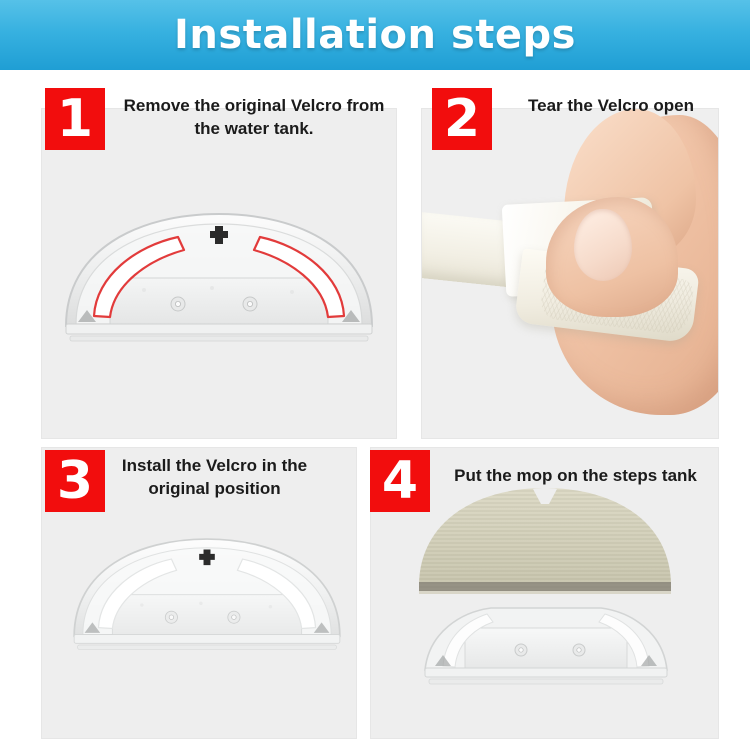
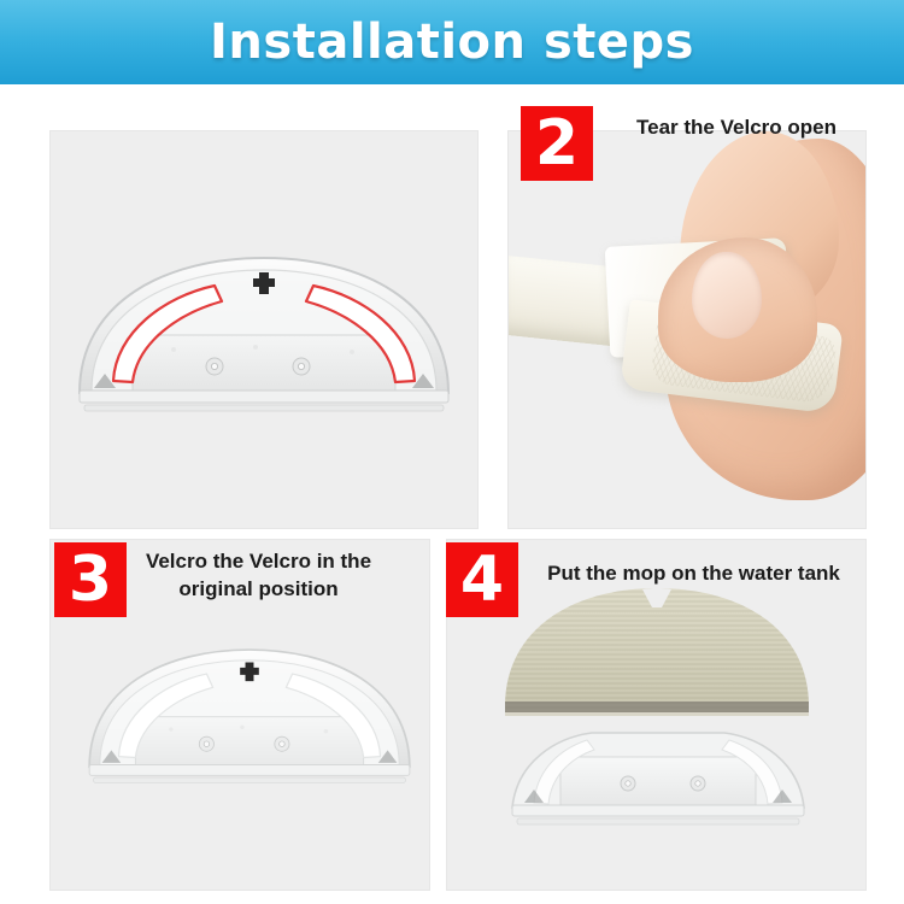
  Installation steps
- 1
- Remove the original Velcro from the water tank.
  2
  Tear the Velcro open
  3
- Install the Velcro in the original position
+ Velcro the Velcro in the original position
  4
- Put the mop on the steps tank
+ Put the mop on the water tank
